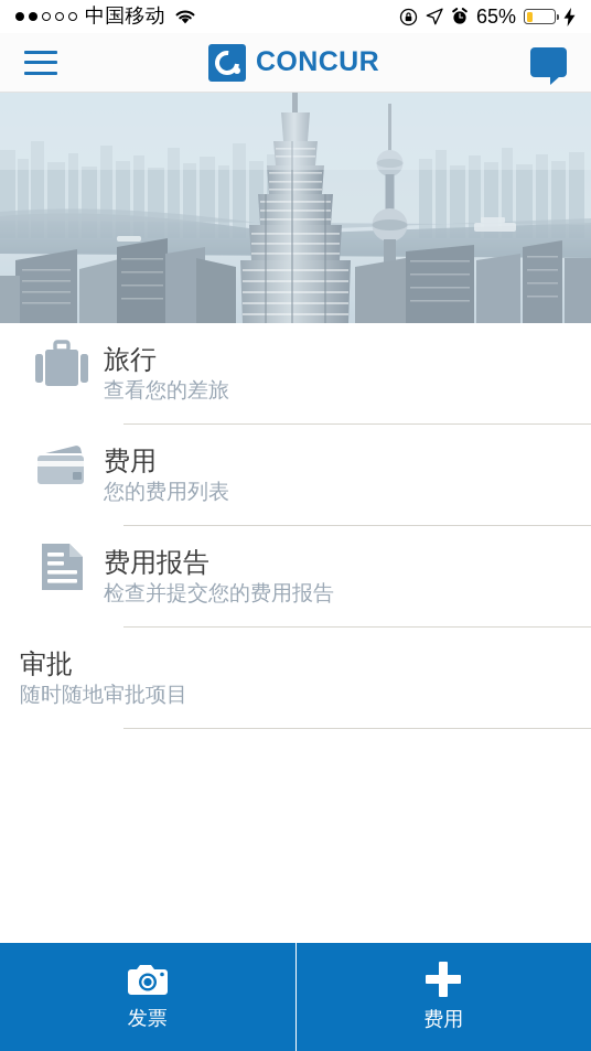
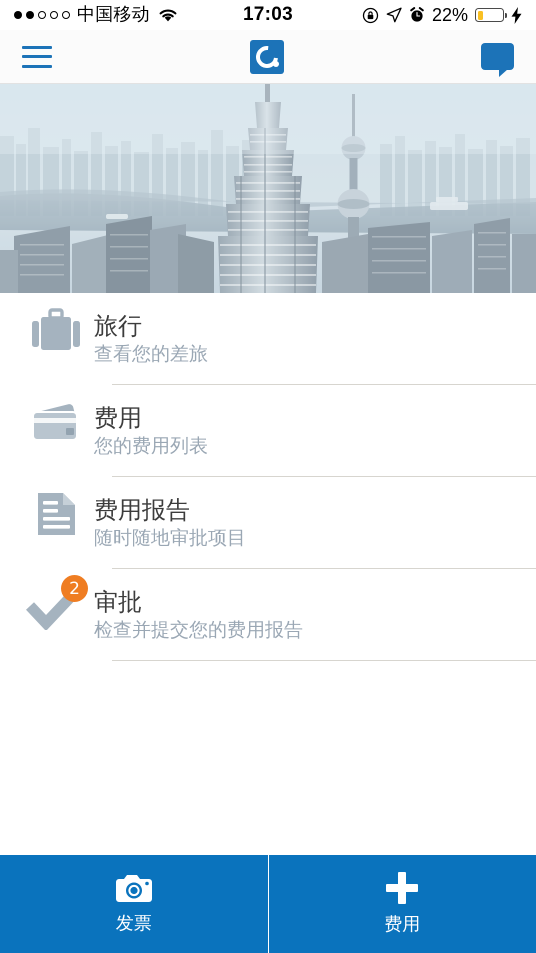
  中国移动
+ 17:03
- 65%
+ 22%
- CONCUR
  旅行
  查看您的差旅
  费用
  您的费用列表
  费用报告
- 检查并提交您的费用报告
+ 随时随地审批项目
+ 2
  审批
- 随时随地审批项目
+ 检查并提交您的费用报告
  发票
  费用
